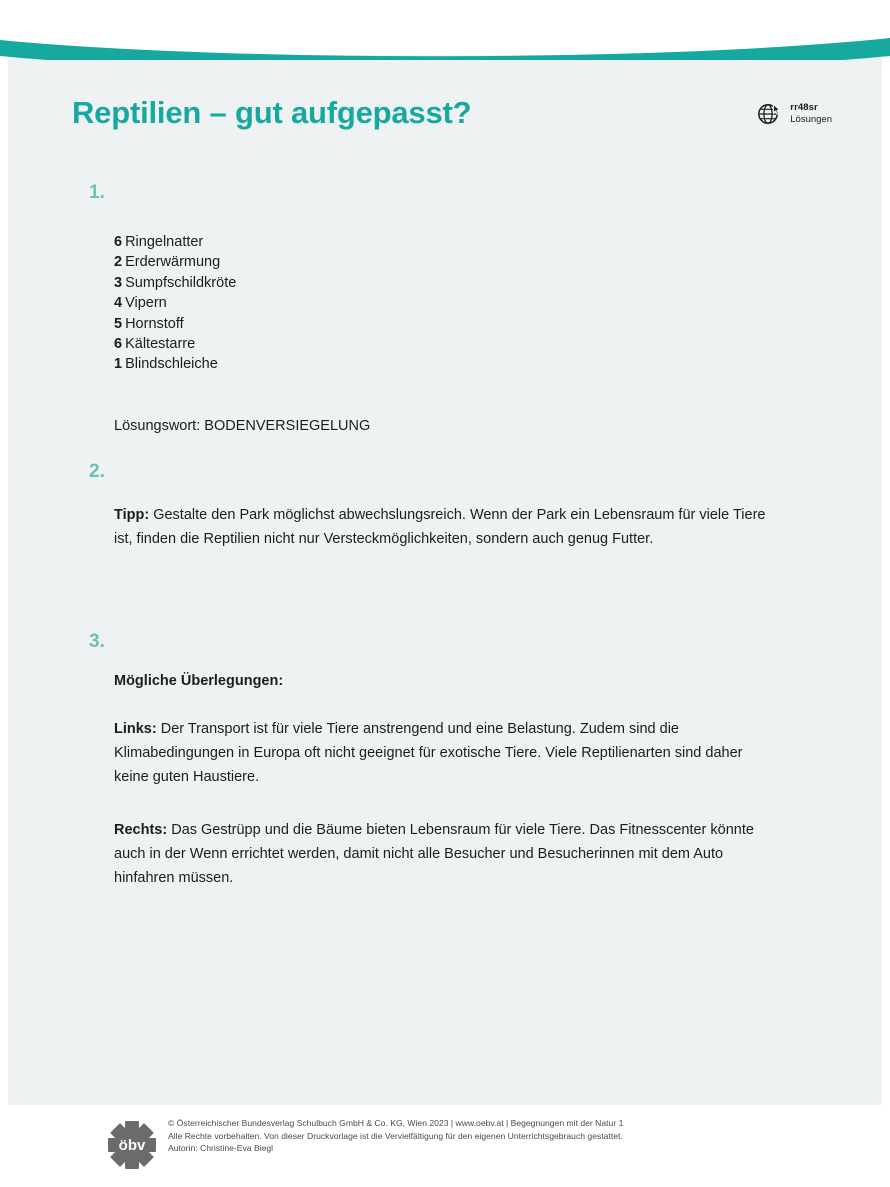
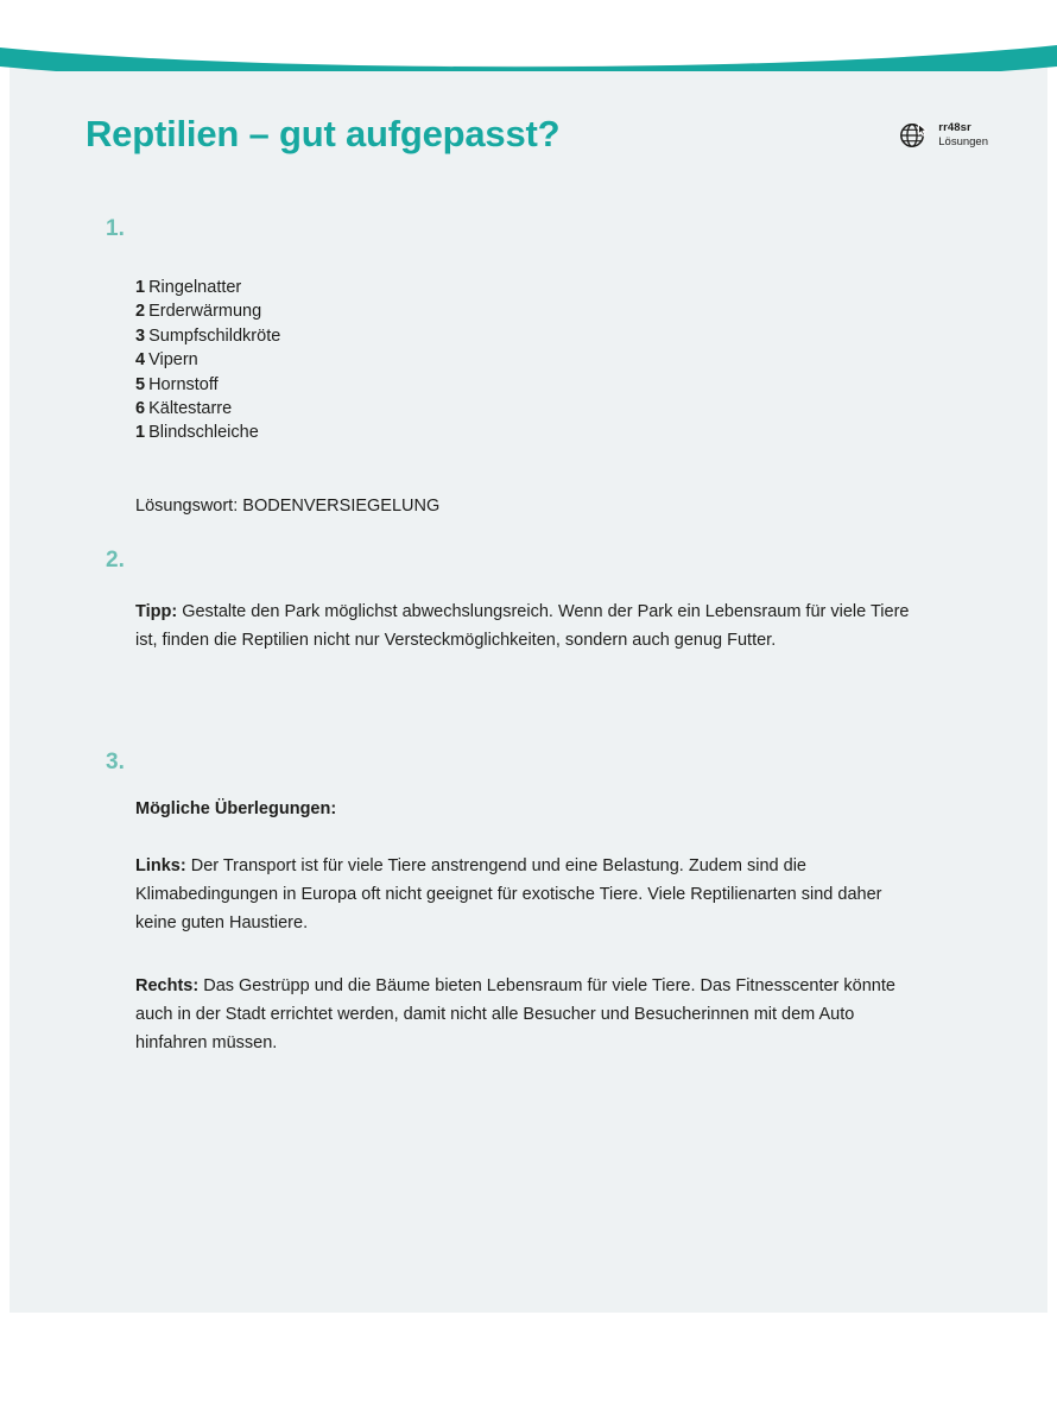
  Reptilien – gut aufgepasst?
  rr48sr
  Lösungen
  1.
- 6 Ringelnatter
+ 1 Ringelnatter
  2 Erderwärmung
  3 Sumpfschildkröte
  4 Vipern
  5 Hornstoff
  6 Kältestarre
  1 Blindschleiche
  Lösungswort: BODENVERSIEGELUNG
  2.
  Tipp: Gestalte den Park möglichst abwechslungsreich. Wenn der Park ein Lebensraum für viele Tiere ist, finden die Reptilien nicht nur Versteckmöglichkeiten, sondern auch genug Futter.
  3.
  Mögliche Überlegungen:
  Links: Der Transport ist für viele Tiere anstrengend und eine Belastung. Zudem sind die Klimabedingungen in Europa oft nicht geeignet für exotische Tiere. Viele Reptilienarten sind daher keine guten Haustiere.
- Rechts: Das Gestrüpp und die Bäume bieten Lebensraum für viele Tiere. Das Fitnesscenter könnte auch in der Wenn errichtet werden, damit nicht alle Besucher und Besucherinnen mit dem Auto hinfahren müssen.
+ Rechts: Das Gestrüpp und die Bäume bieten Lebensraum für viele Tiere. Das Fitnesscenter könnte auch in der Stadt errichtet werden, damit nicht alle Besucher und Besucherinnen mit dem Auto hinfahren müssen.
- öbv
- © Österreichischer Bundesverlag Schulbuch GmbH & Co. KG, Wien 2023 | www.oebv.at | Begegnungen mit der Natur 1
- Alle Rechte vorbehalten. Von dieser Druckvorlage ist die Vervielfältigung für den eigenen Unterrichtsgebrauch gestattet.
- Autorin: Christine-Eva Biegl
